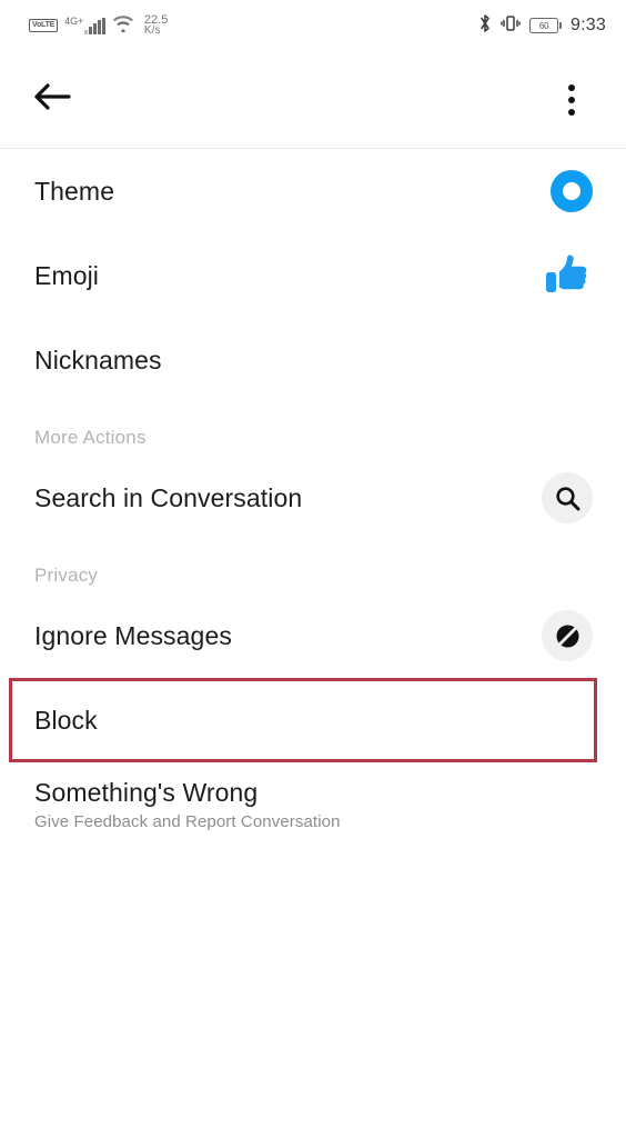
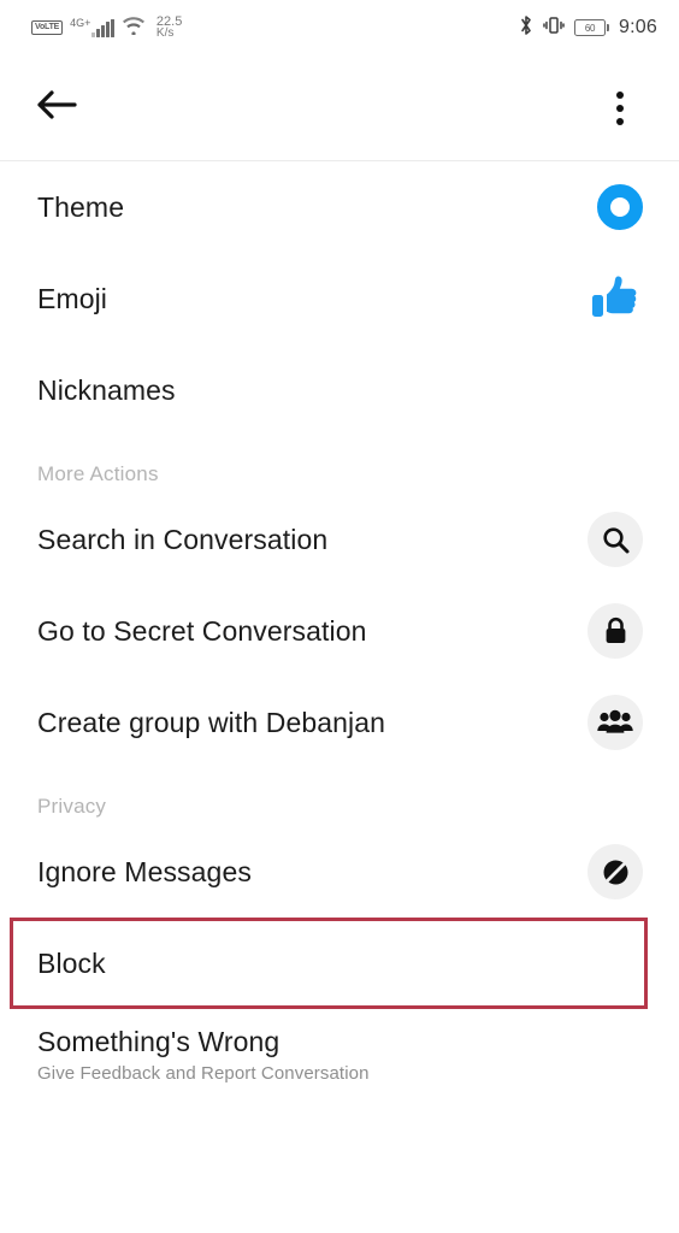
  4G+
  22.5
  K/s
  60
- 9:33
+ 9:06
  Theme
  Emoji
  Nicknames
  More Actions
  Search in Conversation
+ Go to Secret Conversation
+ Create group with Debanjan
  Privacy
  Ignore Messages
  Block
  Something's Wrong
  Give Feedback and Report Conversation
